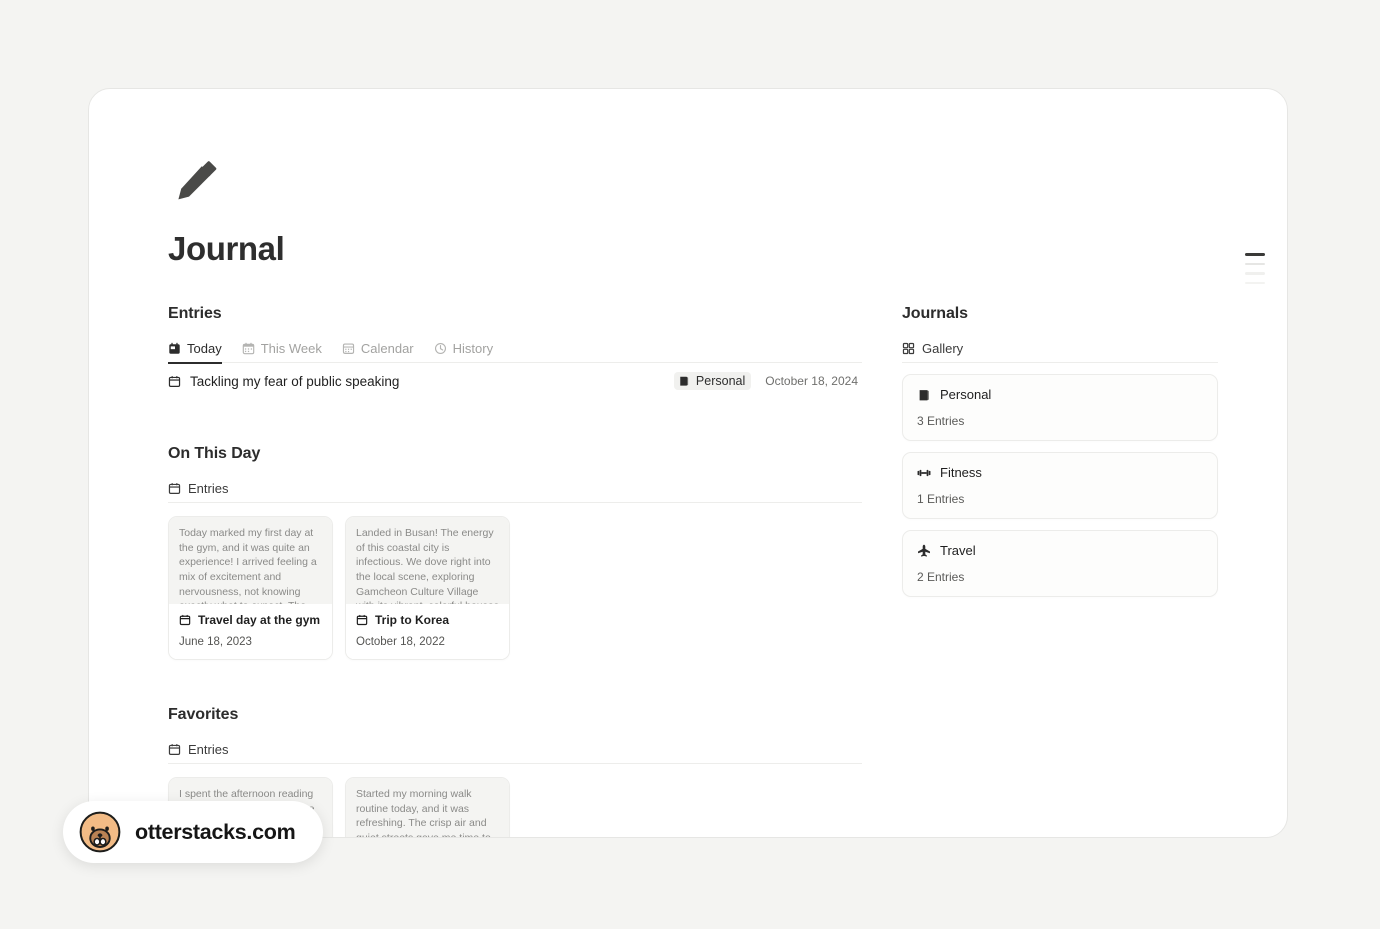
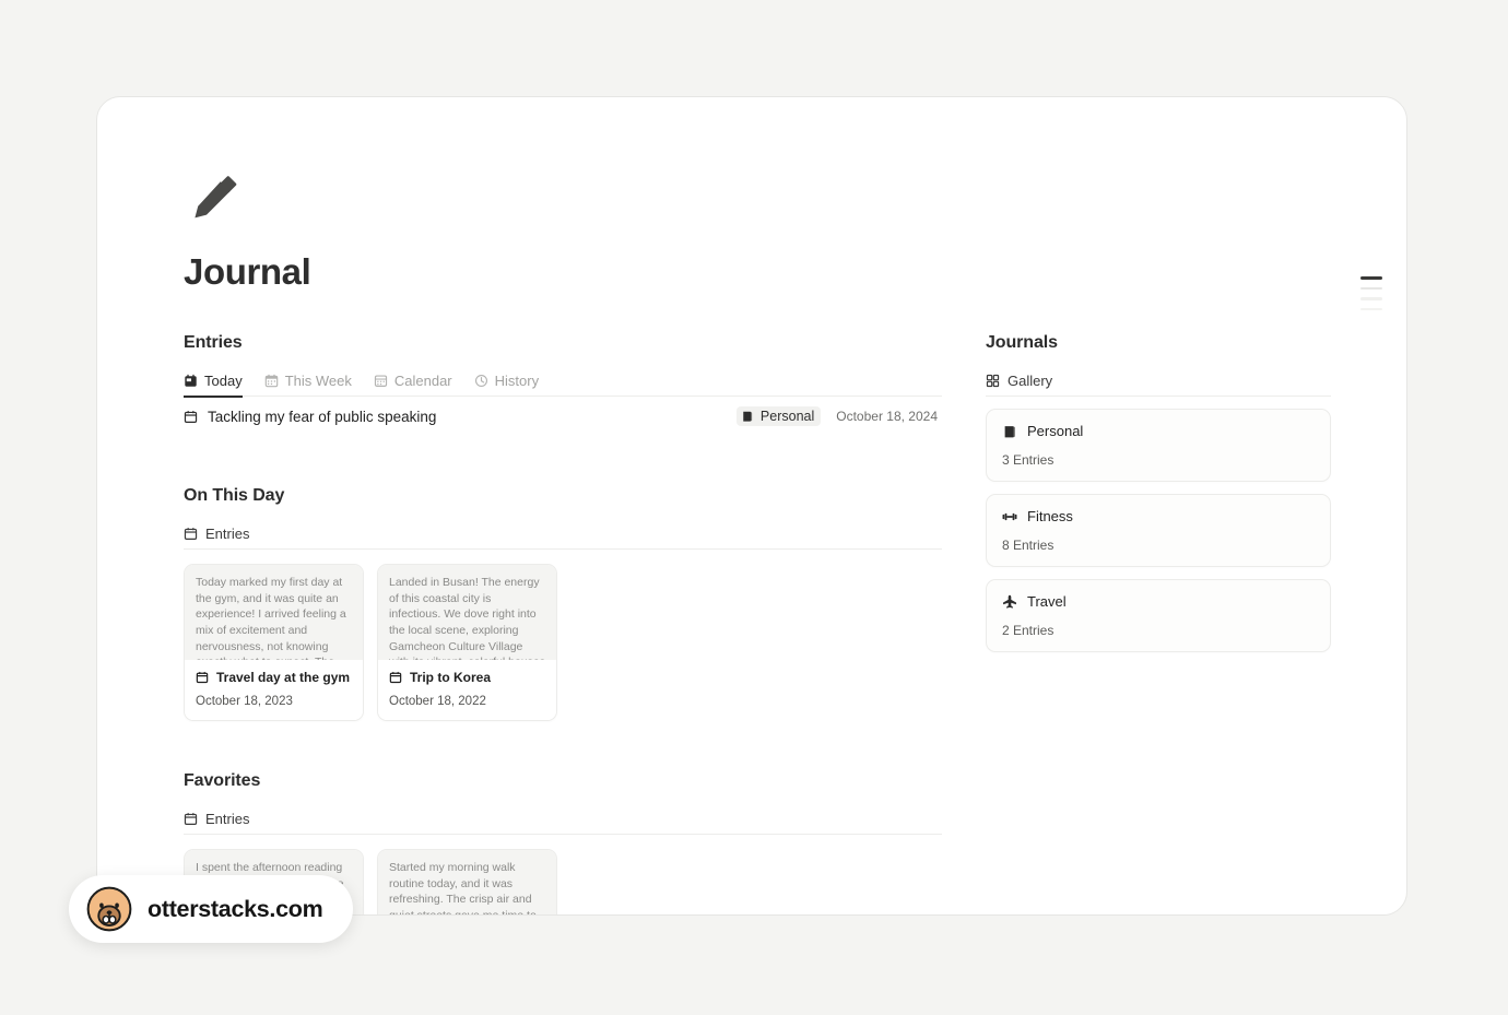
  Journal
  Entries
  Today
  This Week
  Calendar
  History
  Tackling my fear of public speaking
  Personal
  October 18, 2024
  On This Day
  Entries
  Today marked my first day at the gym, and it was quite an experience! I arrived feeling a mix of excitement and nervousness, not knowing
  Travel day at the gym
- June 18, 2023
+ October 18, 2023
  Landed in Busan! The energy of this coastal city is infectious. We dove right into the local scene, exploring Gamcheon Culture Village
  Trip to Korea
  October 18, 2022
  Favorites
  Entries
  Journals
  Gallery
  Personal
  3 Entries
  Fitness
- 1 Entries
+ 8 Entries
  Travel
  2 Entries
  otterstacks.com
